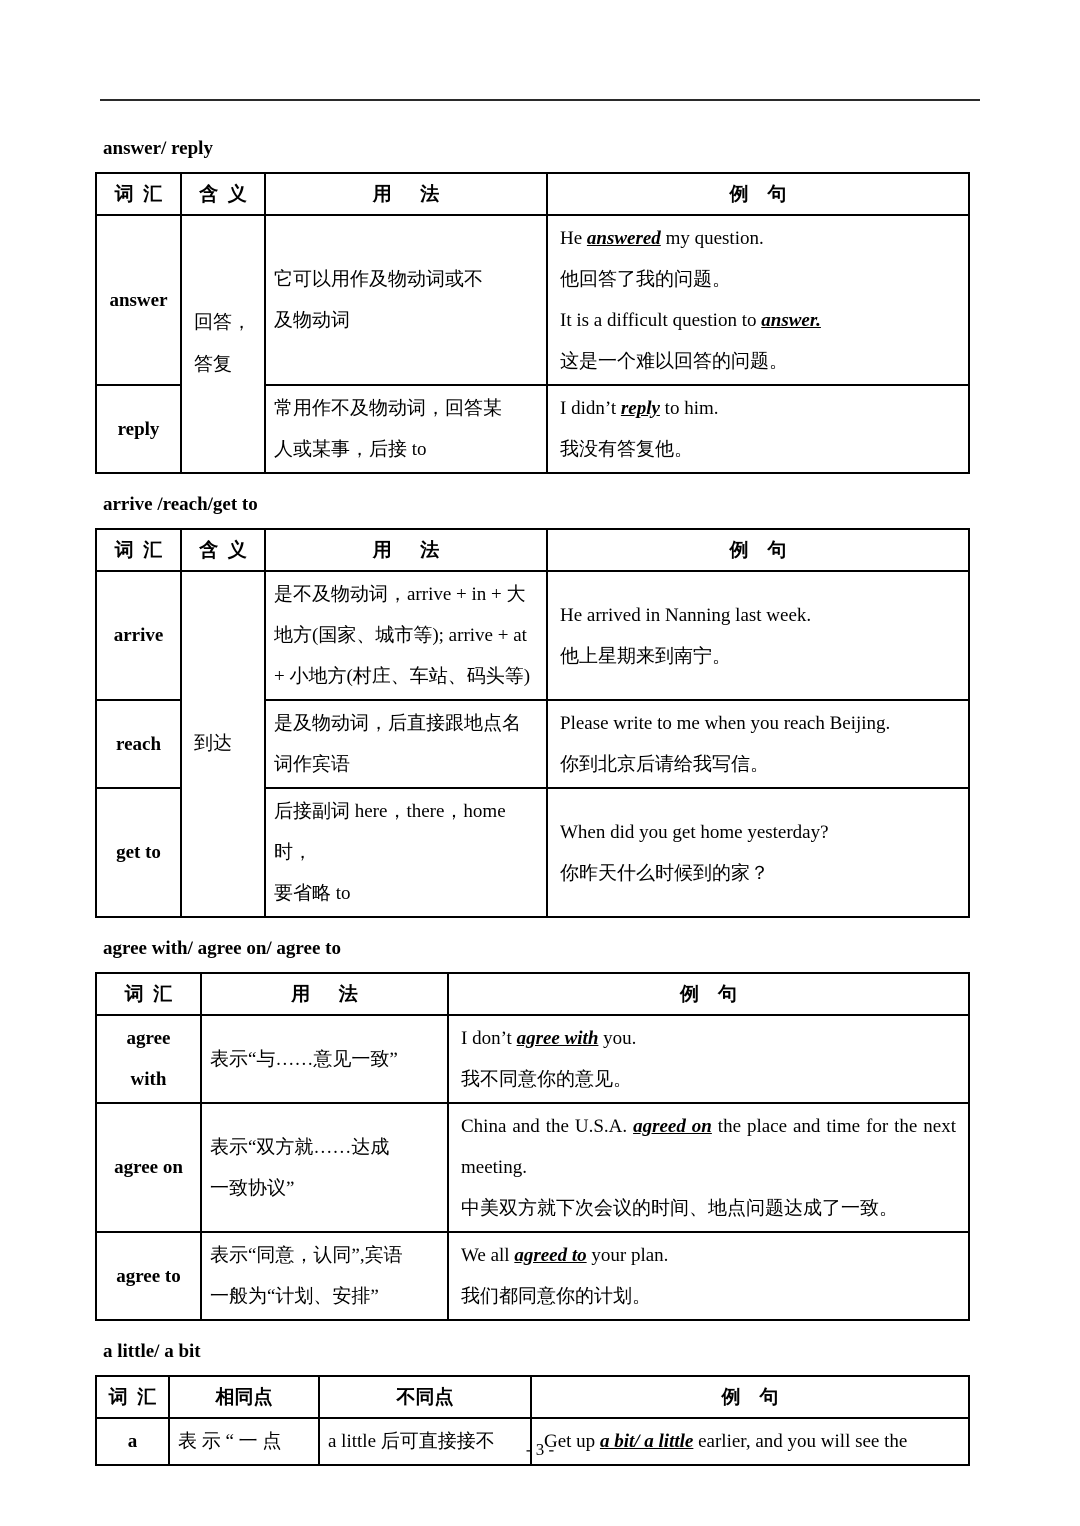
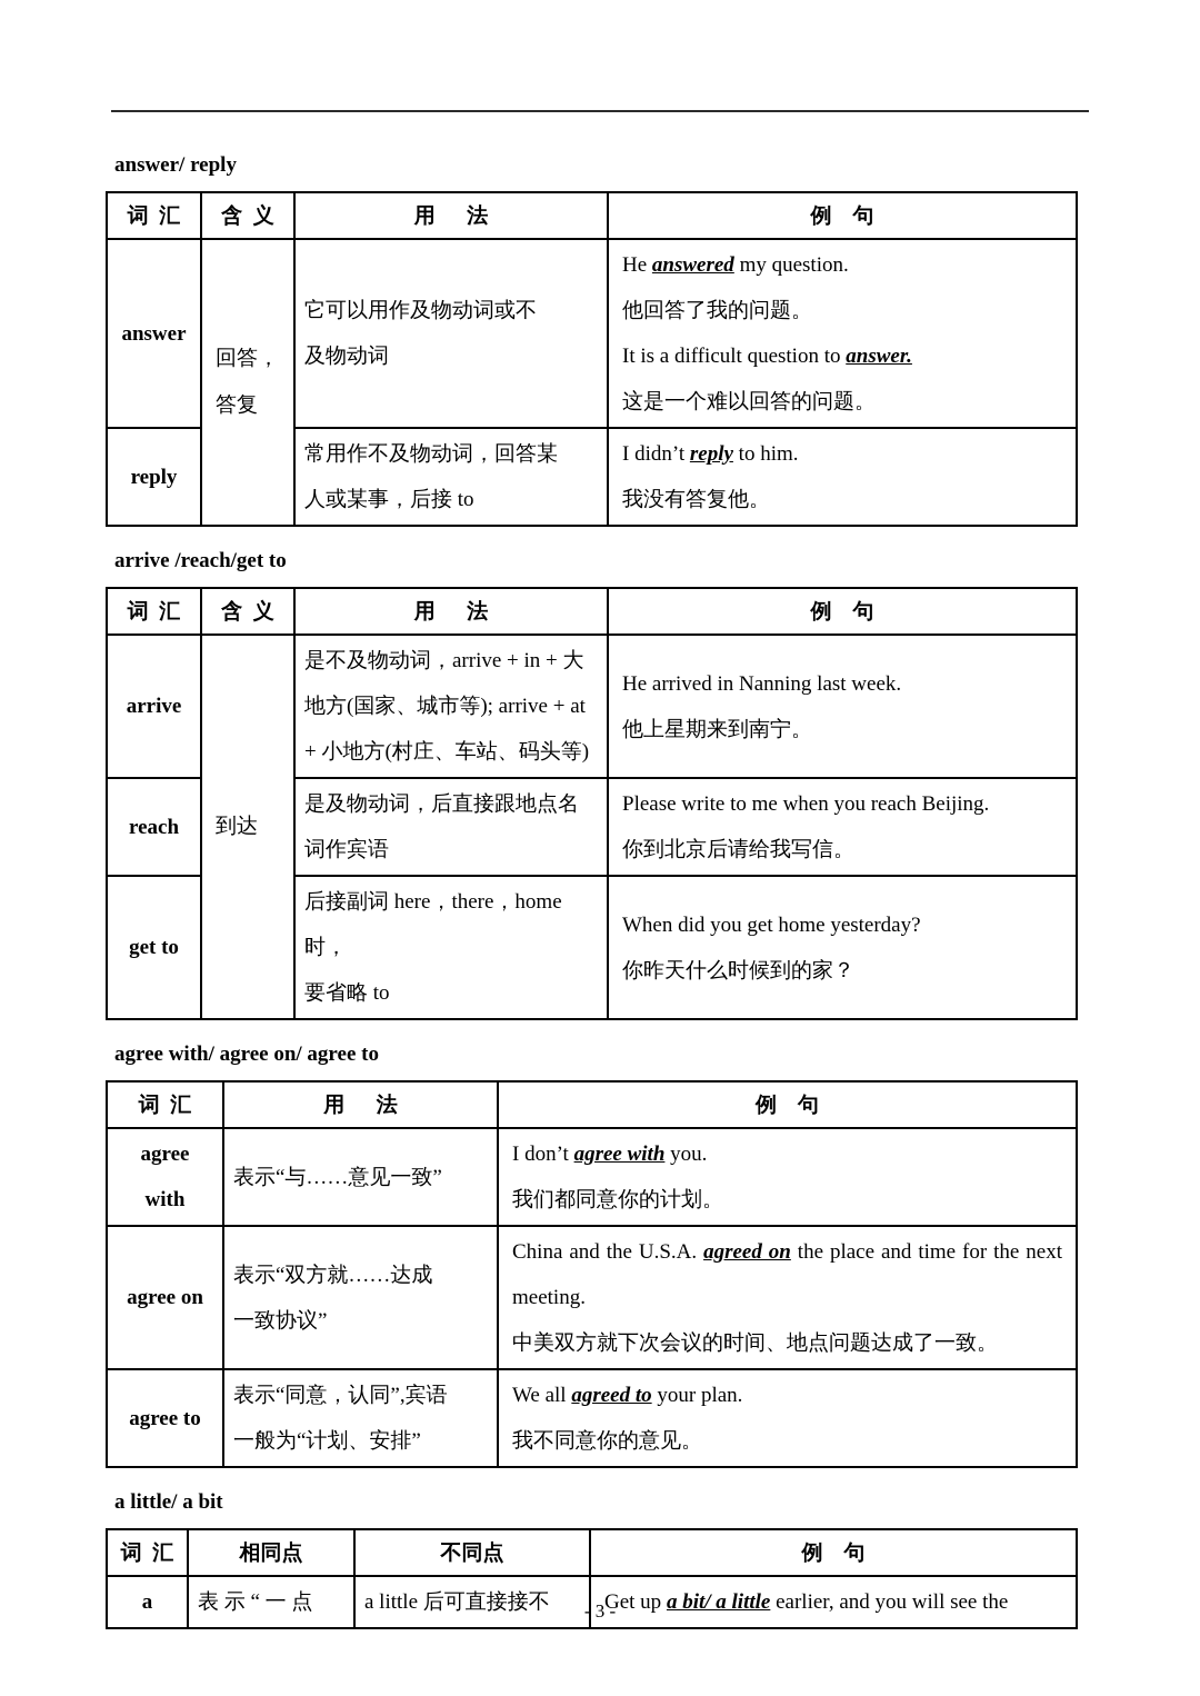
  answer/ reply
  词 汇	含 义	用 法	例 句
  answer	回答， 答复	它可以用作及物动词或不 及物动词	He answered my question. 他回答了我的问题。 It is a difficult question to answer. 这是一个难以回答的问题。
  reply	常用作不及物动词，回答某 人或某事，后接 to	I didn’t reply to him. 我没有答复他。
  arrive /reach/get to
  词 汇	含 义	用 法	例 句
  arrive	到达	是不及物动词，arrive + in + 大 地方(国家、城市等); arrive + at + 小地方(村庄、车站、码头等)	He arrived in Nanning last week. 他上星期来到南宁。
  reach	是及物动词，后直接跟地点名 词作宾语	Please write to me when you reach Beijing. 你到北京后请给我写信。
  get to	后接副词 here，there，home 时， 要省略 to	When did you get home yesterday? 你昨天什么时候到的家？
  agree with/ agree on/ agree to
  词 汇	用 法	例 句
- agree with	表示“与……意见一致”	I don’t agree with you. 我不同意你的意见。
+ agree with	表示“与……意见一致”	I don’t agree with you. 我们都同意你的计划。
  agree on	表示“双方就……达成 一致协议”	China and the U.S.A. agreed on the place and time for the next meeting. 中美双方就下次会议的时间、地点问题达成了一致。
- agree to	表示“同意，认同”,宾语 一般为“计划、安排”	We all agreed to your plan. 我们都同意你的计划。
+ agree to	表示“同意，认同”,宾语 一般为“计划、安排”	We all agreed to your plan. 我不同意你的意见。
  a little/ a bit
  词 汇	相同点	不同点	例 句
  a	表 示 “ 一 点	a little 后可直接接不	Get up a bit/ a little earlier, and you will see the
  - 3 -
